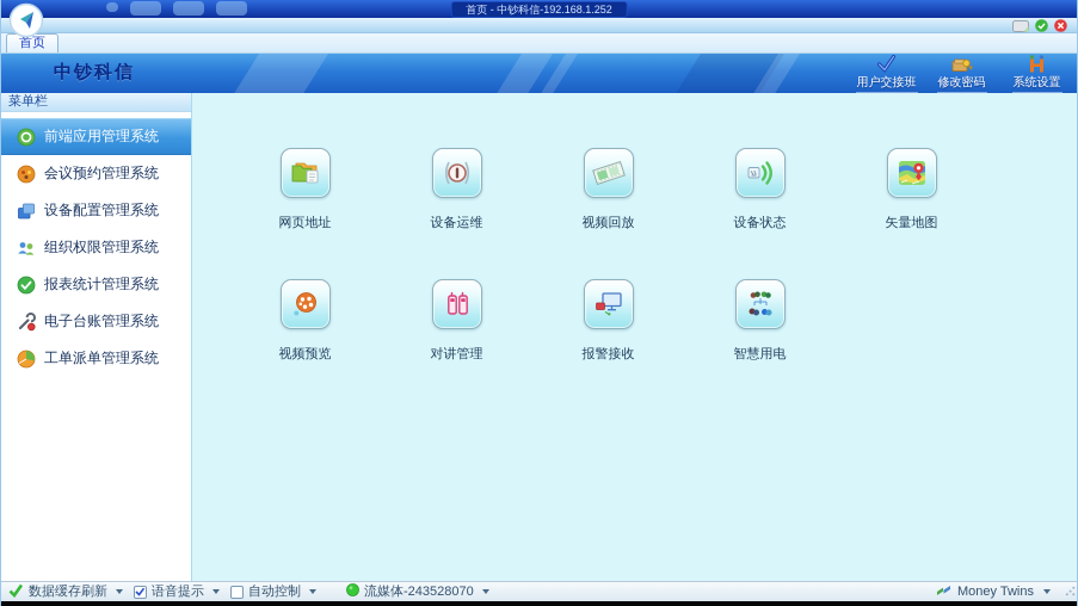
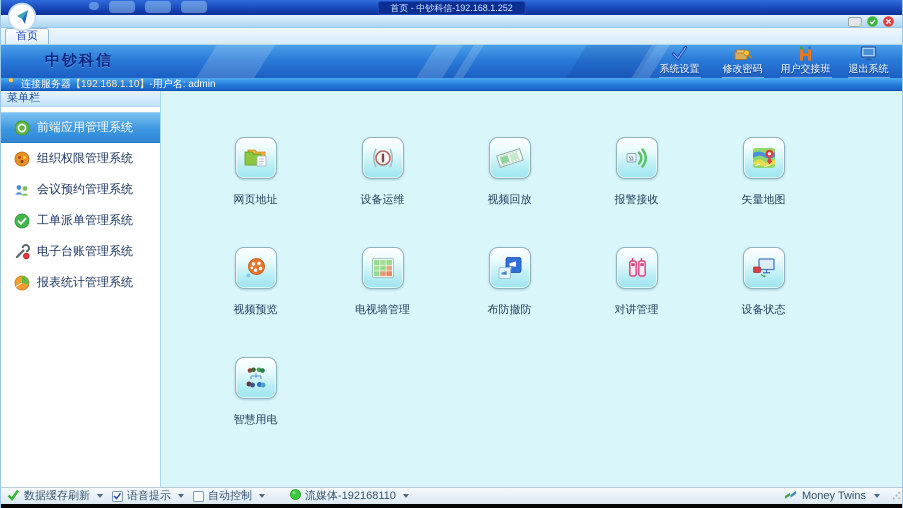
  首页 - 中钞科信-192.168.1.252
  首页
  中钞科信
- 用户交接班
+ 系统设置
  修改密码
- 系统设置
+ 用户交接班
+ 退出系统
+ 连接服务器【192.168.1.10】-用户名: admin
  菜单栏
  前端应用管理系统
- 会议预约管理系统
+ 组织权限管理系统
- 设备配置管理系统
- 组织权限管理系统
+ 会议预约管理系统
- 报表统计管理系统
+ 工单派单管理系统
  电子台账管理系统
- 工单派单管理系统
+ 报表统计管理系统
  网页地址
  设备运维
  视频回放
- 设备状态
+ 报警接收
  矢量地图
  视频预览
+ 电视墙管理
+ 布防撤防
  对讲管理
- 报警接收
+ 设备状态
  智慧用电
  数据缓存刷新
  语音提示
  自动控制
- 流媒体-243528070
+ 流媒体-192168110
  Money Twins
